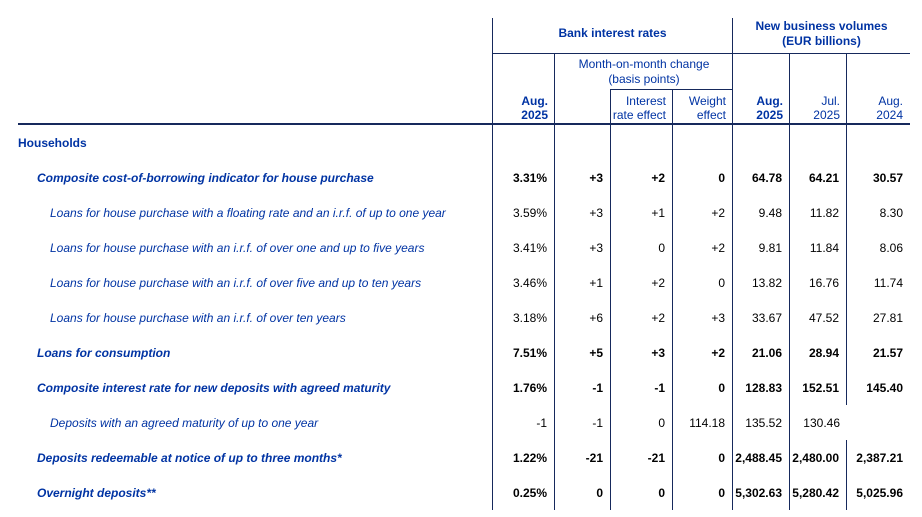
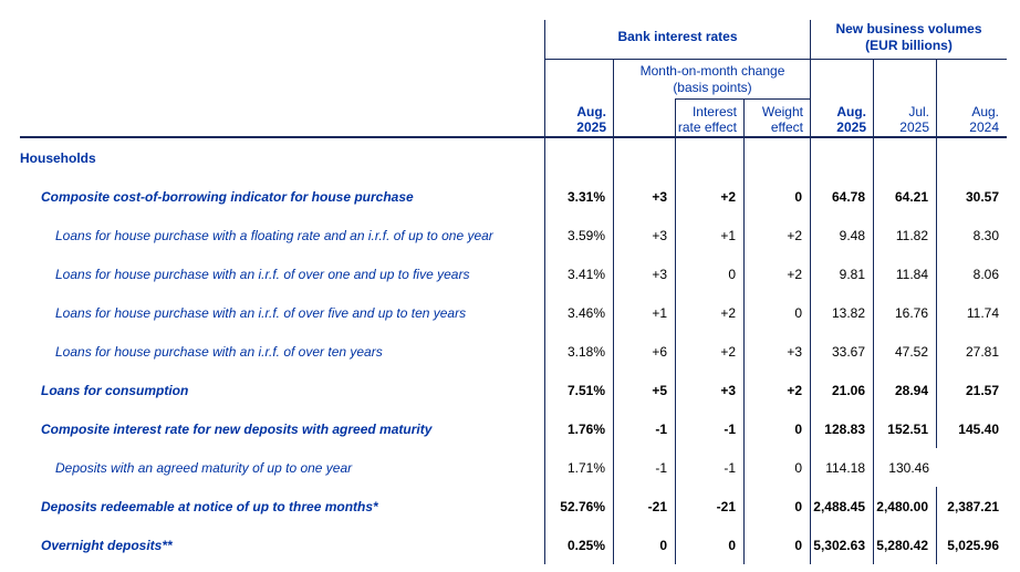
  Bank interest rates
  New business volumes
  (EUR billions)
  Month-on-month change
  (basis points)
  Aug.
  2025
  Interest
  rate effect
  Weight
  effect
  Aug.
  2025
  Jul.
  2025
  Aug.
  2024
  Households
  Composite cost-of-borrowing indicator for house purchase
  3.31%
  +3
  +2
  0
  64.78
  64.21
  30.57
  Loans for house purchase with a floating rate and an i.r.f. of up to one year
  3.59%
  +3
  +1
  +2
  9.48
  11.82
  8.30
  Loans for house purchase with an i.r.f. of over one and up to five years
  3.41%
  +3
  0
  +2
  9.81
  11.84
  8.06
  Loans for house purchase with an i.r.f. of over five and up to ten years
  3.46%
  +1
  +2
  0
  13.82
  16.76
  11.74
  Loans for house purchase with an i.r.f. of over ten years
  3.18%
  +6
  +2
  +3
  33.67
  47.52
  27.81
  Loans for consumption
  7.51%
  +5
  +3
  +2
  21.06
  28.94
  21.57
  Composite interest rate for new deposits with agreed maturity
  1.76%
  -1
  -1
  0
  128.83
  152.51
  145.40
  Deposits with an agreed maturity of up to one year
+ 1.71%
  -1
  -1
  0
  114.18
- 135.52
  130.46
  Deposits redeemable at notice of up to three months*
- 1.22%
+ 52.76%
  -21
  -21
  0
  2,488.45
  2,480.00
  2,387.21
  Overnight deposits**
  0.25%
  0
  0
  0
  5,302.63
  5,280.42
  5,025.96
